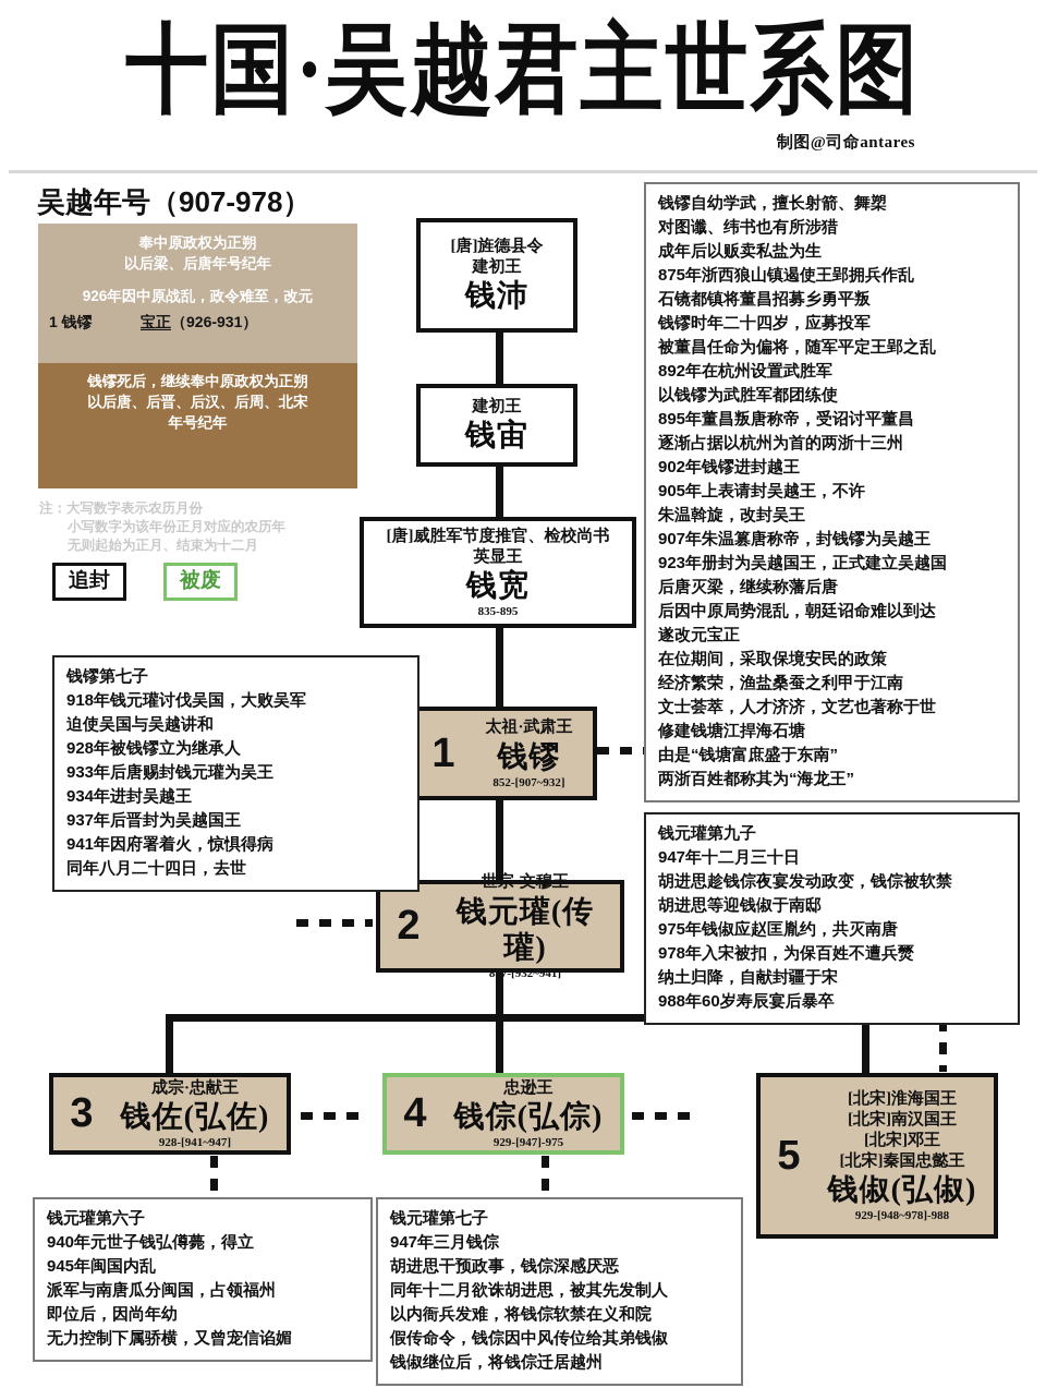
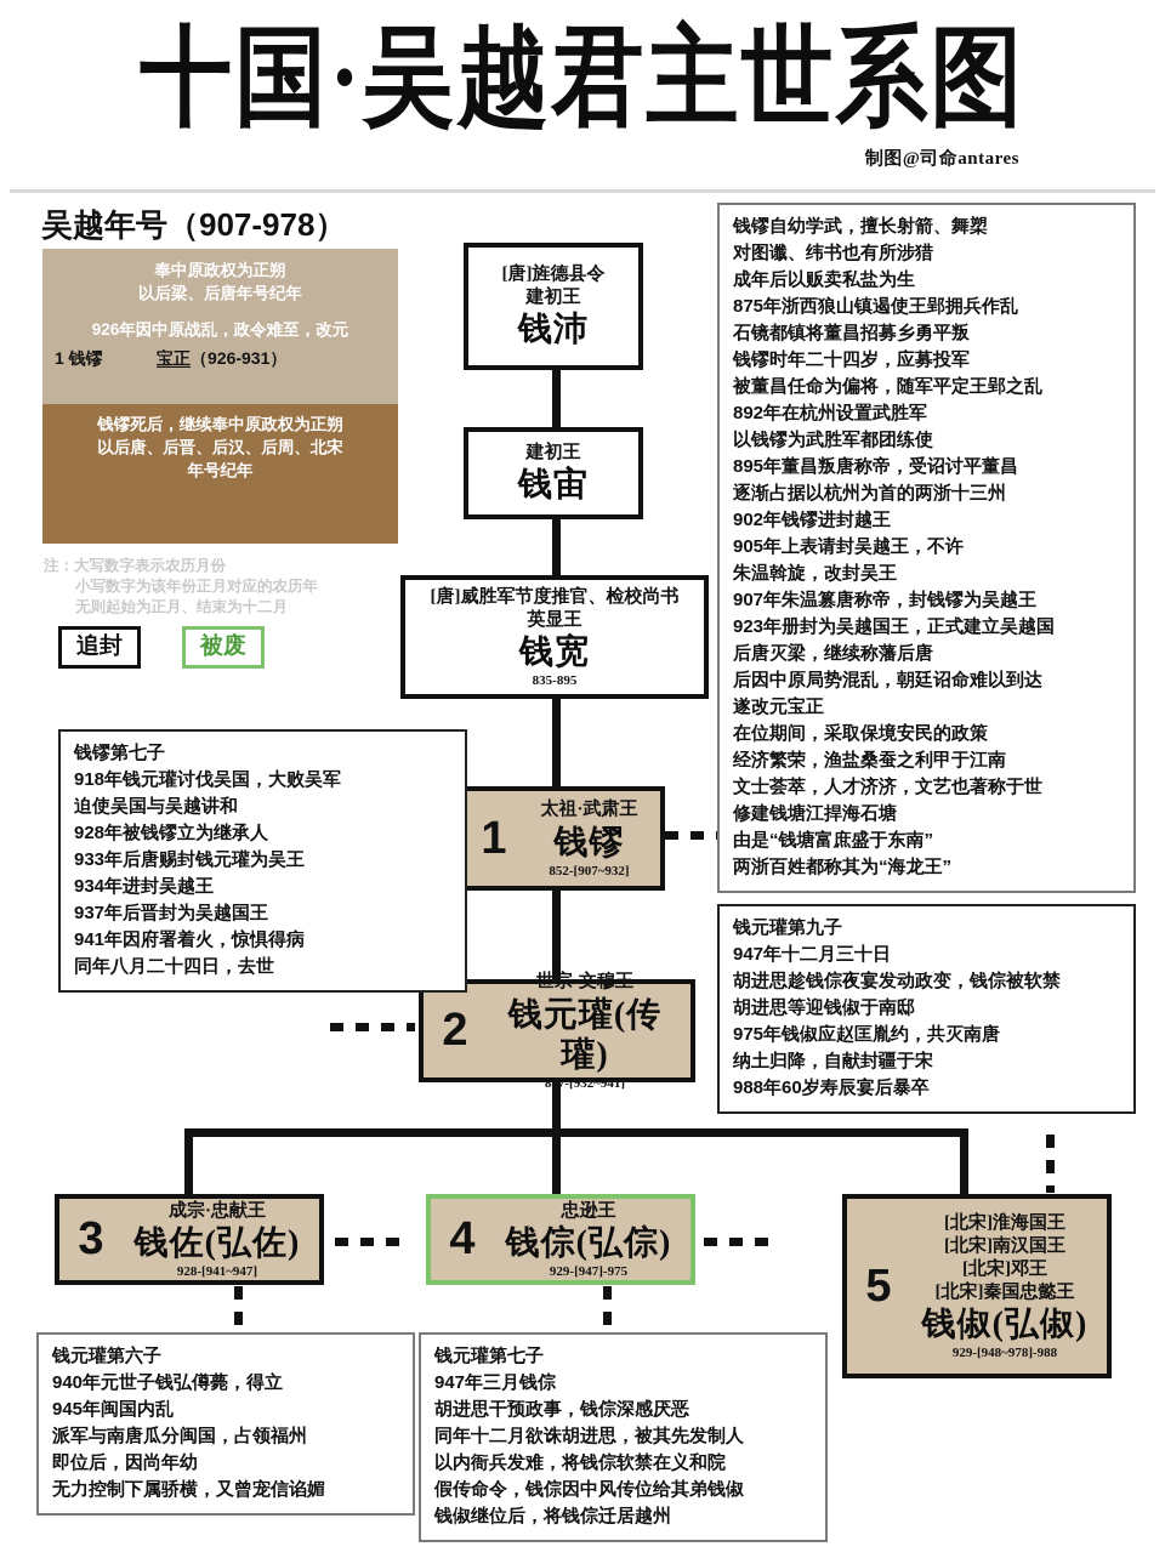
  十国·吴越君主世系图
  制图@司命antares
  吴越年号（907-978）
  奉中原政权为正朔
  以后梁、后唐年号纪年
  926年因中原战乱，政令难至，改元
  1 钱镠
  宝正（926-931）
  钱镠死后，继续奉中原政权为正朔
  以后唐、后晋、后汉、后周、北宋
  年号纪年
  注：大写数字表示农历月份
  小写数字为该年份正月对应的农历年
  无则起始为正月、结束为十二月
  追封
  被废
  [唐]旌德县令
  建初王
  钱沛
  建初王
  钱宙
  [唐]威胜军节度推官、检校尚书
  英显王
  钱宽
  835-895
  1
  太祖·武肃王
  钱镠
  852-[907~932]
  2
  世宗·文穆王
  钱元瓘(传瓘)
  887-[932~941]
  3
  成宗·忠献王
  钱佐(弘佐)
  928-[941~947]
  4
  忠逊王
  钱倧(弘倧)
  929-[947]-975
  5
  [北宋]淮海国王
  [北宋]南汉国王
  [北宋]邓王
  [北宋]秦国忠懿王
  钱俶(弘俶)
  929-[948~978]-988
  钱镠自幼学武，擅长射箭、舞槊
  对图谶、纬书也有所涉猎
  成年后以贩卖私盐为生
  875年浙西狼山镇遏使王郢拥兵作乱
  石镜都镇将董昌招募乡勇平叛
  钱镠时年二十四岁，应募投军
  被董昌任命为偏将，随军平定王郢之乱
  892年在杭州设置武胜军
  以钱镠为武胜军都团练使
  895年董昌叛唐称帝，受诏讨平董昌
  逐渐占据以杭州为首的两浙十三州
  902年钱镠进封越王
  905年上表请封吴越王，不许
  朱温斡旋，改封吴王
  907年朱温篡唐称帝，封钱镠为吴越王
  923年册封为吴越国王，正式建立吴越国
  后唐灭梁，继续称藩后唐
  后因中原局势混乱，朝廷诏命难以到达
  遂改元宝正
  在位期间，采取保境安民的政策
  经济繁荣，渔盐桑蚕之利甲于江南
  文士荟萃，人才济济，文艺也著称于世
  修建钱塘江捍海石塘
  由是“钱塘富庶盛于东南”
  两浙百姓都称其为“海龙王”
  钱镠第七子
  918年钱元瓘讨伐吴国，大败吴军
  迫使吴国与吴越讲和
  928年被钱镠立为继承人
  933年后唐赐封钱元瓘为吴王
  934年进封吴越王
  937年后晋封为吴越国王
  941年因府署着火，惊惧得病
  同年八月二十四日，去世
  钱元瓘第九子
  947年十二月三十日
  胡进思趁钱倧夜宴发动政变，钱倧被软禁
  胡进思等迎钱俶于南邸
  975年钱俶应赵匡胤约，共灭南唐
- 978年入宋被扣，为保百姓不遭兵燹
  纳土归降，自献封疆于宋
  988年60岁寿辰宴后暴卒
  钱元瓘第六子
  940年元世子钱弘僔薨，得立
  945年闽国内乱
  派军与南唐瓜分闽国，占领福州
  即位后，因尚年幼
  无力控制下属骄横，又曾宠信谄媚
  钱元瓘第七子
  947年三月钱倧
  胡进思干预政事，钱倧深感厌恶
  同年十二月欲诛胡进思，被其先发制人
  以内衙兵发难，将钱倧软禁在义和院
  假传命令，钱倧因中风传位给其弟钱俶
  钱俶继位后，将钱倧迁居越州
